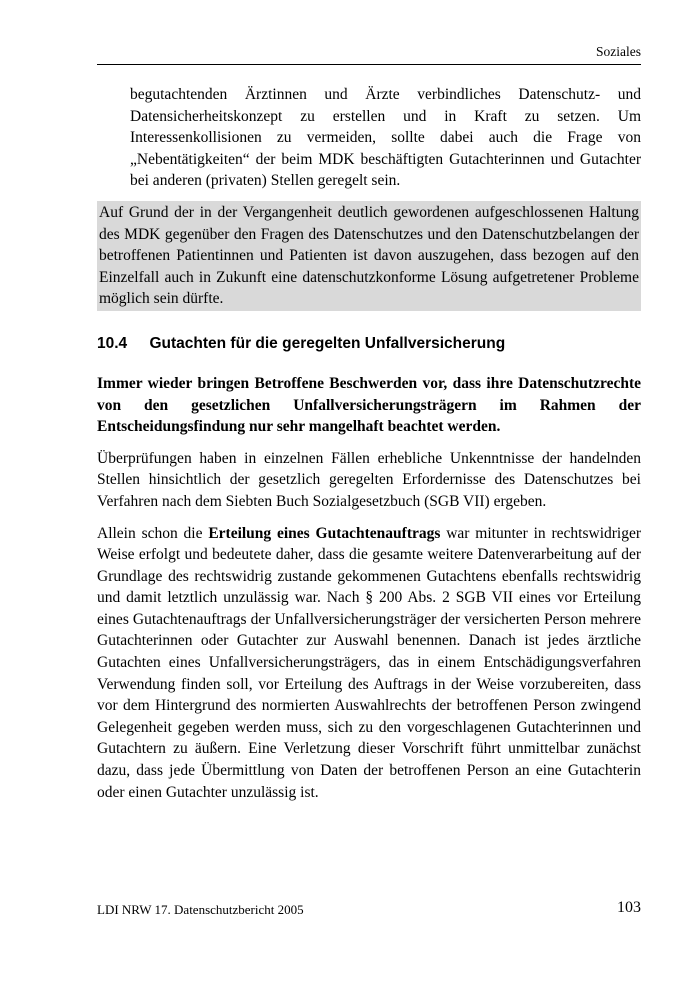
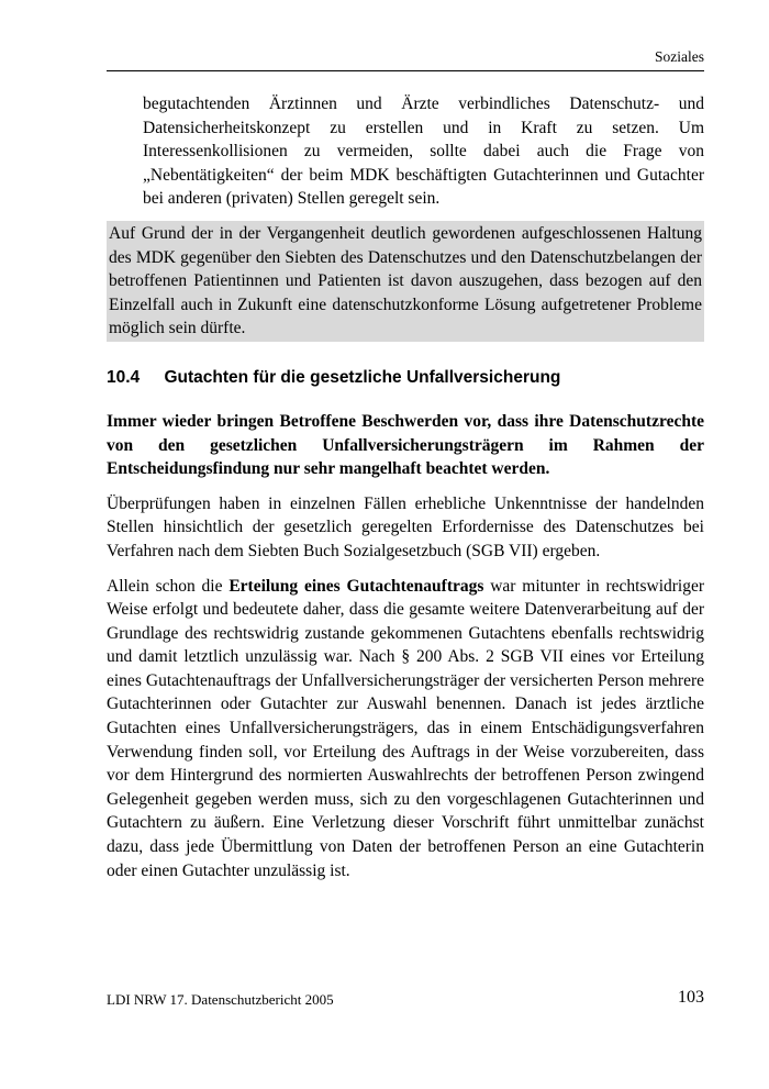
  Soziales
  begutachtenden Ärztinnen und Ärzte verbindliches Datenschutz- und Datensicherheitskonzept zu erstellen und in Kraft zu setzen. Um Interessenkollisionen zu vermeiden, sollte dabei auch die Frage von „Nebentätigkeiten“ der beim MDK beschäftigten Gutachterinnen und Gutachter bei anderen (privaten) Stellen geregelt sein.
- Auf Grund der in der Vergangenheit deutlich gewordenen aufgeschlossenen Haltung des MDK gegenüber den Fragen des Datenschutzes und den Datenschutzbelangen der betroffenen Patientinnen und Patienten ist davon auszugehen, dass bezogen auf den Einzelfall auch in Zukunft eine datenschutzkonforme Lösung aufgetretener Probleme möglich sein dürfte.
+ Auf Grund der in der Vergangenheit deutlich gewordenen aufgeschlossenen Haltung des MDK gegenüber den Siebten des Datenschutzes und den Datenschutzbelangen der betroffenen Patientinnen und Patienten ist davon auszugehen, dass bezogen auf den Einzelfall auch in Zukunft eine datenschutzkonforme Lösung aufgetretener Probleme möglich sein dürfte.
- 10.4 Gutachten für die geregelten Unfallversicherung
+ 10.4 Gutachten für die gesetzliche Unfallversicherung
  Immer wieder bringen Betroffene Beschwerden vor, dass ihre Datenschutzrechte von den gesetzlichen Unfallversicherungsträgern im Rahmen der Entscheidungsfindung nur sehr mangelhaft beachtet werden.
  Überprüfungen haben in einzelnen Fällen erhebliche Unkenntnisse der handelnden Stellen hinsichtlich der gesetzlich geregelten Erfordernisse des Datenschutzes bei Verfahren nach dem Siebten Buch Sozialgesetzbuch (SGB VII) ergeben.
  Allein schon die Erteilung eines Gutachtenauftrags war mitunter in rechtswidriger Weise erfolgt und bedeutete daher, dass die gesamte weitere Datenverarbeitung auf der Grundlage des rechtswidrig zustande gekommenen Gutachtens ebenfalls rechtswidrig und damit letztlich unzulässig war. Nach § 200 Abs. 2 SGB VII eines vor Erteilung eines Gutachtenauftrags der Unfallversicherungsträger der versicherten Person mehrere Gutachterinnen oder Gutachter zur Auswahl benennen. Danach ist jedes ärztliche Gutachten eines Unfallversicherungsträgers, das in einem Entschädigungsverfahren Verwendung finden soll, vor Erteilung des Auftrags in der Weise vorzubereiten, dass vor dem Hintergrund des normierten Auswahlrechts der betroffenen Person zwingend Gelegenheit gegeben werden muss, sich zu den vorgeschlagenen Gutachterinnen und Gutachtern zu äußern. Eine Verletzung dieser Vorschrift führt unmittelbar zunächst dazu, dass jede Übermittlung von Daten der betroffenen Person an eine Gutachterin oder einen Gutachter unzulässig ist.
  LDI NRW 17. Datenschutzbericht 2005
  103
